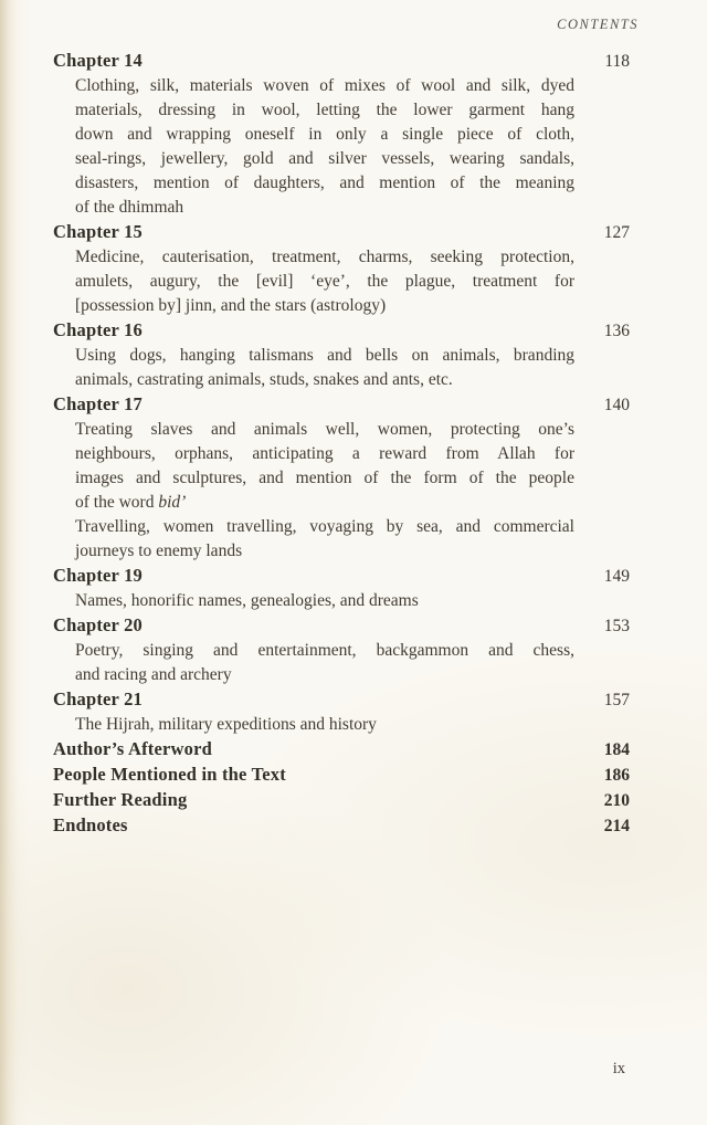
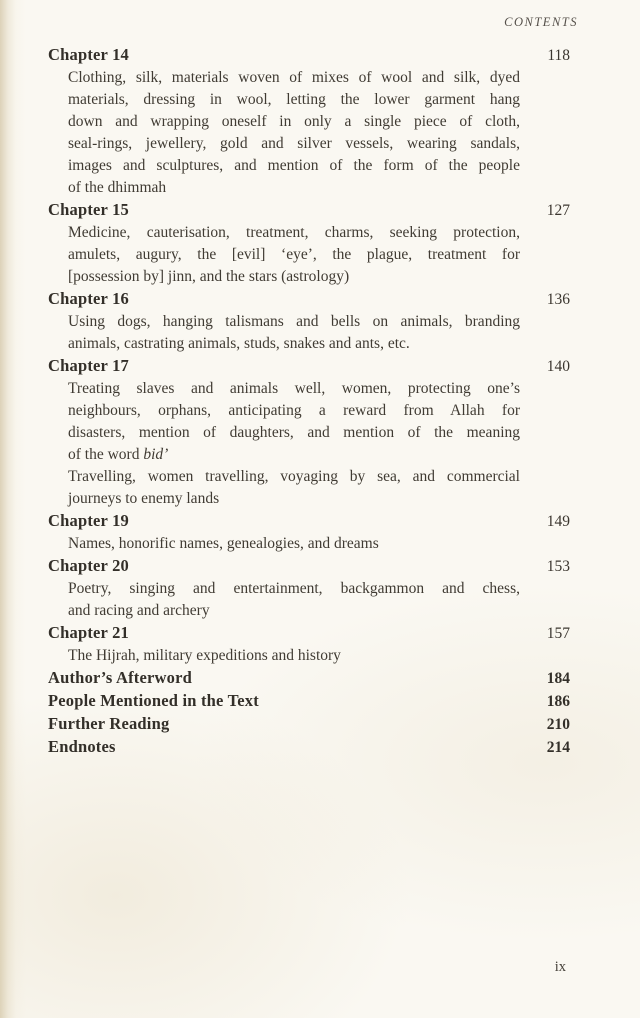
  CONTENTS
  Chapter 14
  118
  Clothing, silk, materials woven of mixes of wool and silk, dyed
  materials, dressing in wool, letting the lower garment hang
  down and wrapping oneself in only a single piece of cloth,
  seal-rings, jewellery, gold and silver vessels, wearing sandals,
- disasters, mention of daughters, and mention of the meaning
+ images and sculptures, and mention of the form of the people
  of the dhimmah
  Chapter 15
  127
  Medicine, cauterisation, treatment, charms, seeking protection,
  amulets, augury, the [evil] ‘eye’, the plague, treatment for
  [possession by] jinn, and the stars (astrology)
  Chapter 16
  136
  Using dogs, hanging talismans and bells on animals, branding
  animals, castrating animals, studs, snakes and ants, etc.
  Chapter 17
  140
  Treating slaves and animals well, women, protecting one’s
  neighbours, orphans, anticipating a reward from Allah for
- images and sculptures, and mention of the form of the people
+ disasters, mention of daughters, and mention of the meaning
  of the word bid’
  Travelling, women travelling, voyaging by sea, and commercial
  journeys to enemy lands
  Chapter 19
  149
  Names, honorific names, genealogies, and dreams
  Chapter 20
  153
  Poetry, singing and entertainment, backgammon and chess,
  and racing and archery
  Chapter 21
  157
  The Hijrah, military expeditions and history
  Author’s Afterword
  184
  People Mentioned in the Text
  186
  Further Reading
  210
  Endnotes
  214
  ix
